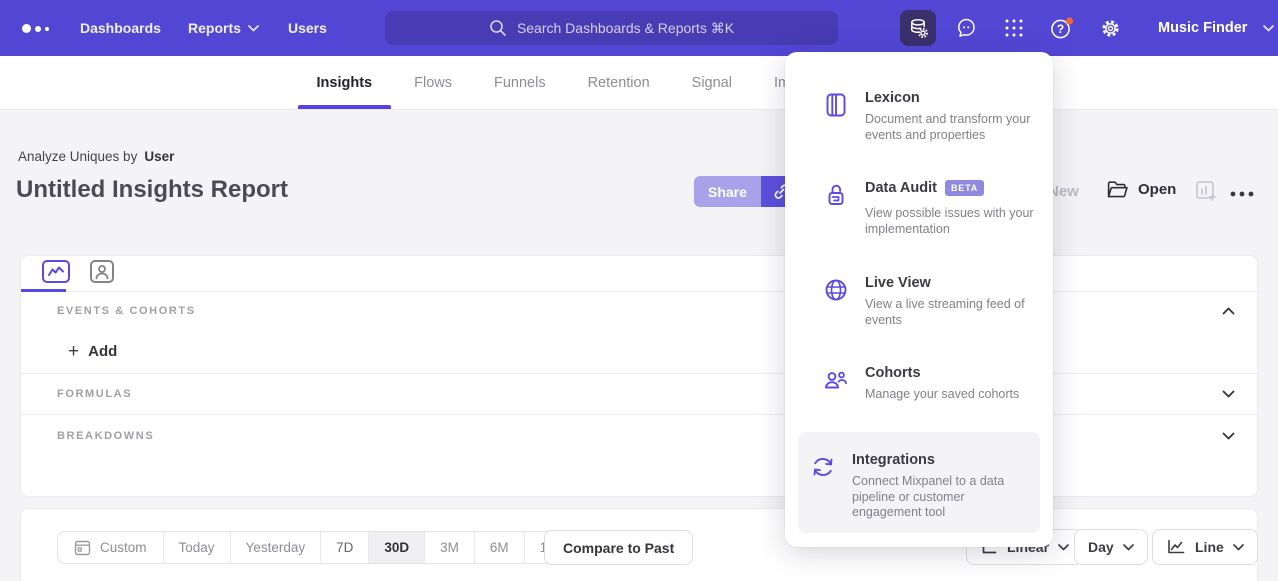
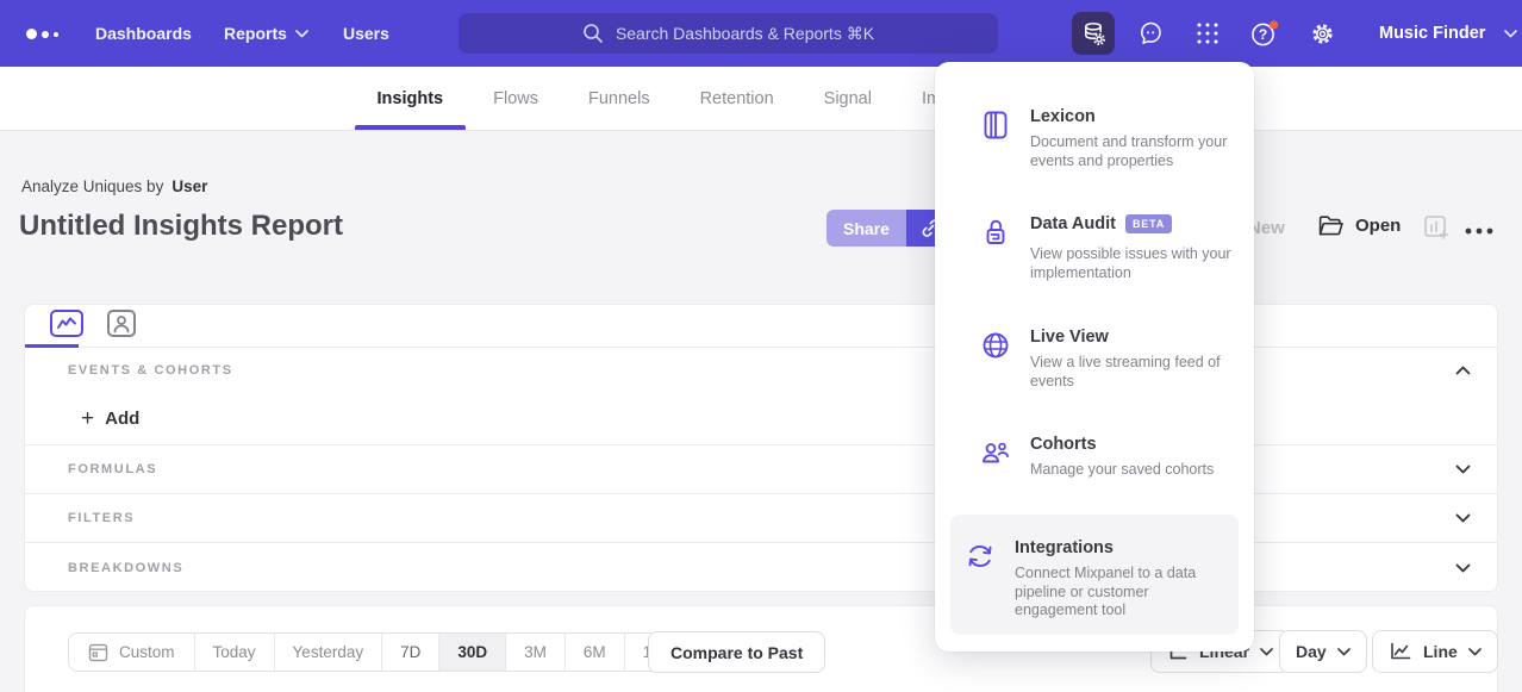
  Dashboards
  Reports
  Users
  Search Dashboards & Reports ⌘K
  ?
  Music Finder
  Insights
  Flows
  Funnels
  Retention
  Signal
  Analyze Uniques by User
  Untitled Insights Report
  Share
  New
  Open
  EVENTS & COHORTS
  +
  Add
  FORMULAS
+ FILTERS
  BREAKDOWNS
  Custom
  Today
  Yesterday
  7D
  30D
  3M
  6M
  Compare to Past
  Linear
  Day
  Line
  Lexicon
  Document and transform your events and properties
  Data Audit
  BETA
  View possible issues with your implementation
  Live View
  View a live streaming feed of events
  Cohorts
  Manage your saved cohorts
  Integrations
  Connect Mixpanel to a data pipeline or customer engagement tool
